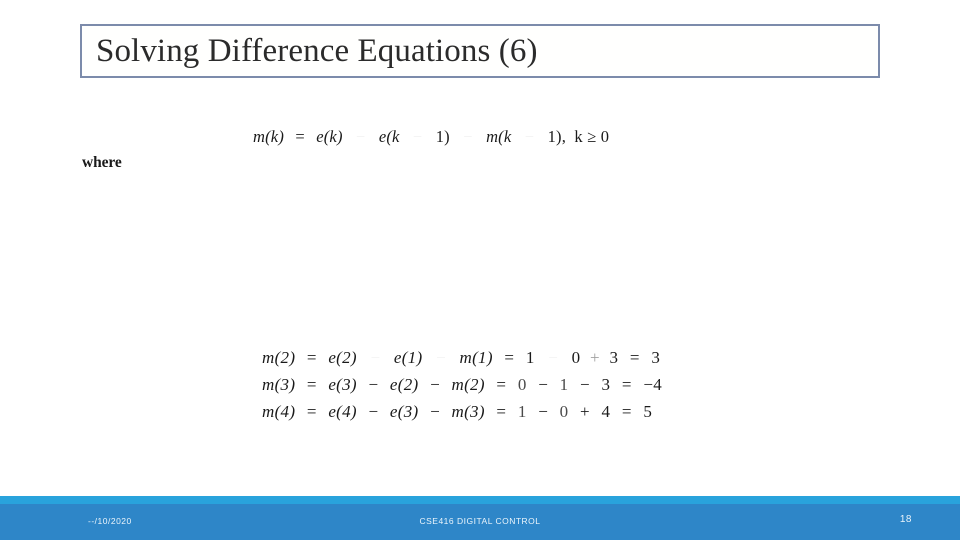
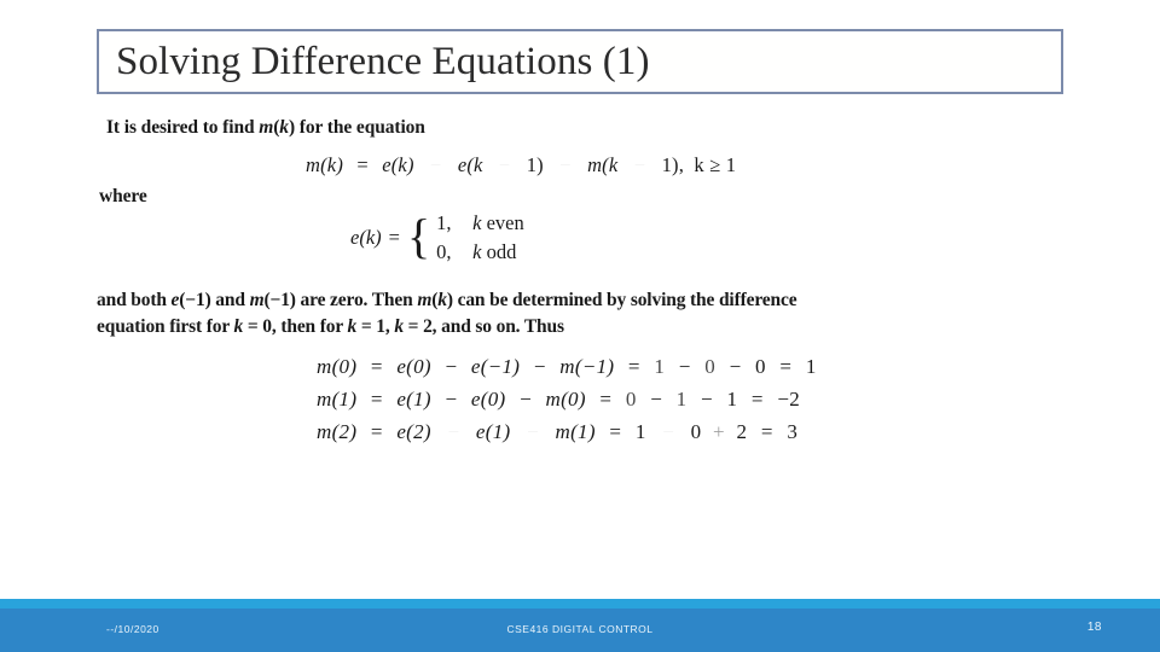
- Solving Difference Equations (6)
+ Solving Difference Equations (1)
+ It is desired to find m(k) for the equation
- m(k) = e(k) e(k 1) m(k 1), k ≥ 0
+ m(k) = e(k) e(k 1) m(k 1), k ≥ 1
  where
+ e(k)
+ =
+ {
+ 1,
+ k even
+ 0,
+ k odd
+ and both e(−1) and m(−1) are zero. Then m(k) can be determined by solving the difference
+ equation first for k = 0, then for k = 1, k = 2, and so on. Thus
+ m(0) = e(0) − e(−1) − m(−1) = 1 − 0 − 0 = 1
+ m(1) = e(1) − e(0) − m(0) = 0 − 1 − 1 = −2
- m(2) = e(2) e(1) m(1) = 1 0 + 3 = 3
+ m(2) = e(2) e(1) m(1) = 1 0 + 2 = 3
- m(3) = e(3) − e(2) − m(2) = 0 − 1 − 3 = −4
- m(4) = e(4) − e(3) − m(3) = 1 − 0 + 4 = 5
  --/10/2020
  CSE416 DIGITAL CONTROL
  18
